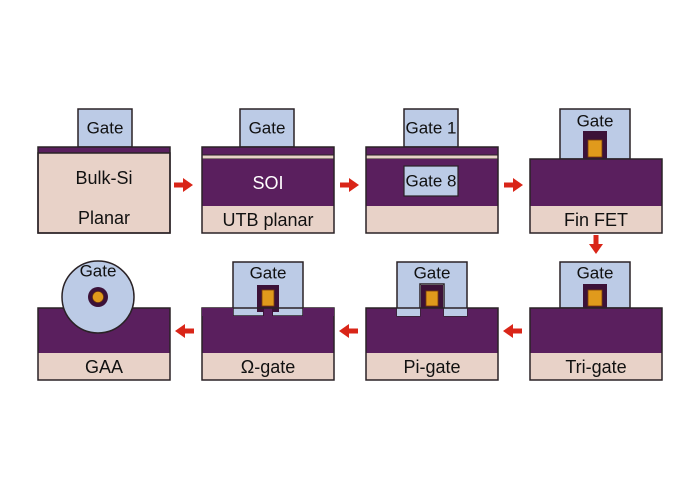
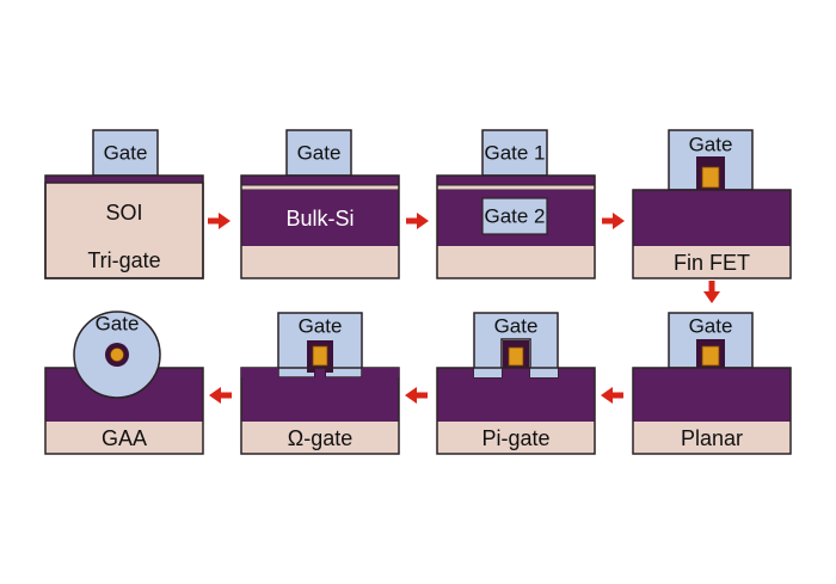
  Gate
- Bulk-Si
+ SOI
- Planar
+ Tri-gate
  Gate
- SOI
+ Bulk-Si
- UTB planar
  Gate 1
- Gate 8
+ Gate 2
  Gate
  Fin FET
  Gate
- Tri-gate
+ Planar
  Gate
  Pi-gate
  Gate
  Ω-gate
  Gate
  GAA
